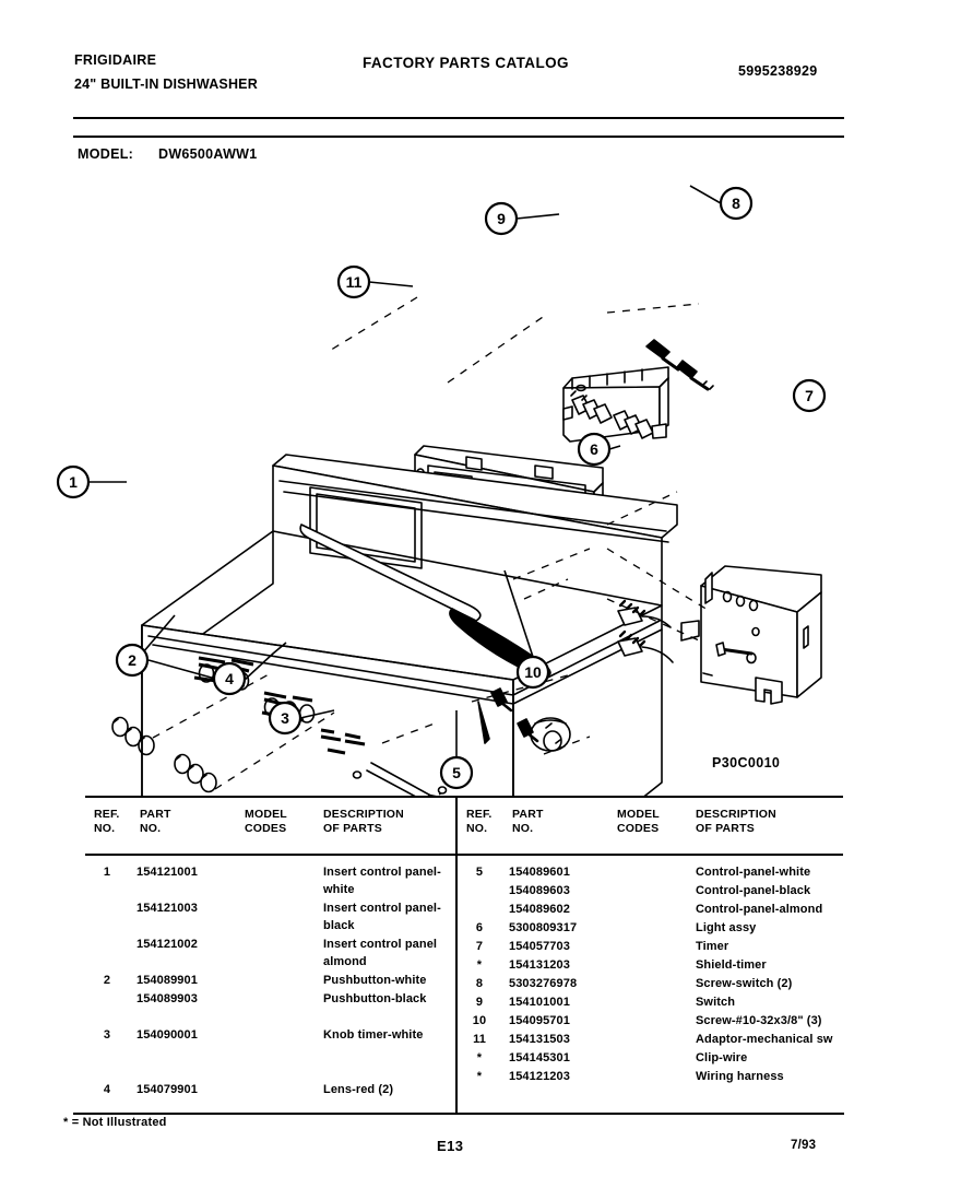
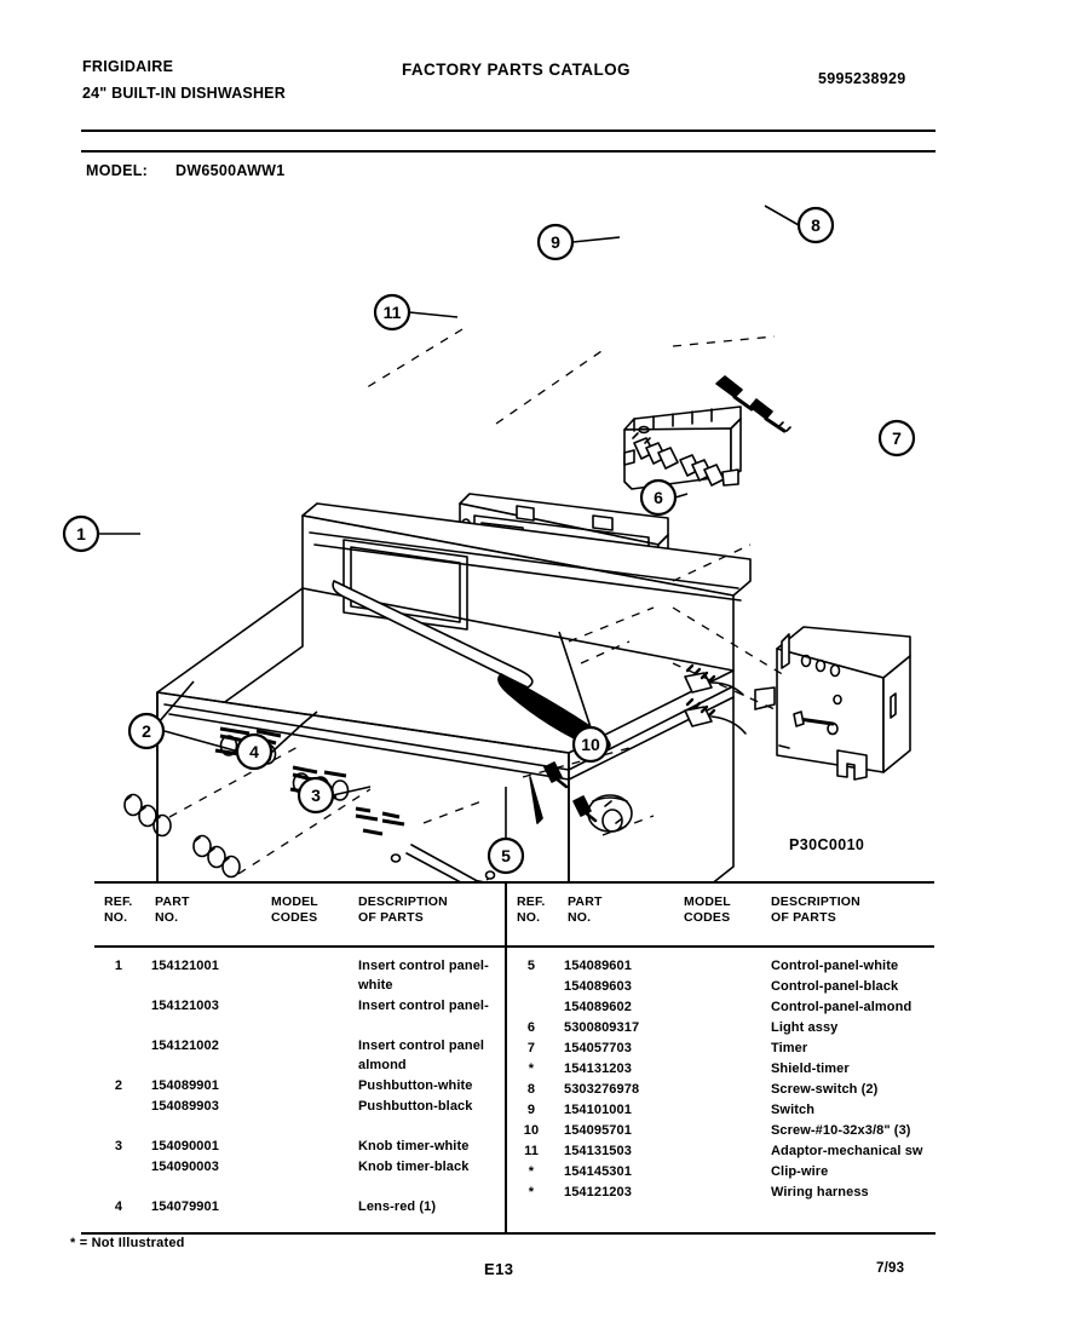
  FRIGIDAIRE
  24" BUILT-IN DISHWASHER
  FACTORY PARTS CATALOG
  5995238929
  MODEL:
  DW6500AWW1
  1
  2
  3
  4
  5
  6
  7
  8
  9
  10
  11
  P30C0010
  REF.
  NO.
  PART
  NO.
  MODEL
  CODES
  DESCRIPTION
  OF PARTS
  1
  154121001
  Insert control panel-
  white
  154121003
  Insert control panel-
- black
  154121002
  Insert control panel
  almond
  2
  154089901
  Pushbutton-white
  154089903
  Pushbutton-black
  3
  154090001
  Knob timer-white
+ 154090003
+ Knob timer-black
  4
  154079901
- Lens-red (2)
+ Lens-red (1)
  REF.
  NO.
  PART
  NO.
  MODEL
  CODES
  DESCRIPTION
  OF PARTS
  5
  154089601
  Control-panel-white
  154089603
  Control-panel-black
  154089602
  Control-panel-almond
  6
  5300809317
  Light assy
  7
  154057703
  Timer
  *
  154131203
  Shield-timer
  8
  5303276978
  Screw-switch (2)
  9
  154101001
  Switch
  10
  154095701
  Screw-#10-32x3/8" (3)
  11
  154131503
  Adaptor-mechanical sw
  *
  154145301
  Clip-wire
  *
  154121203
  Wiring harness
  * = Not Illustrated
  E13
  7/93
